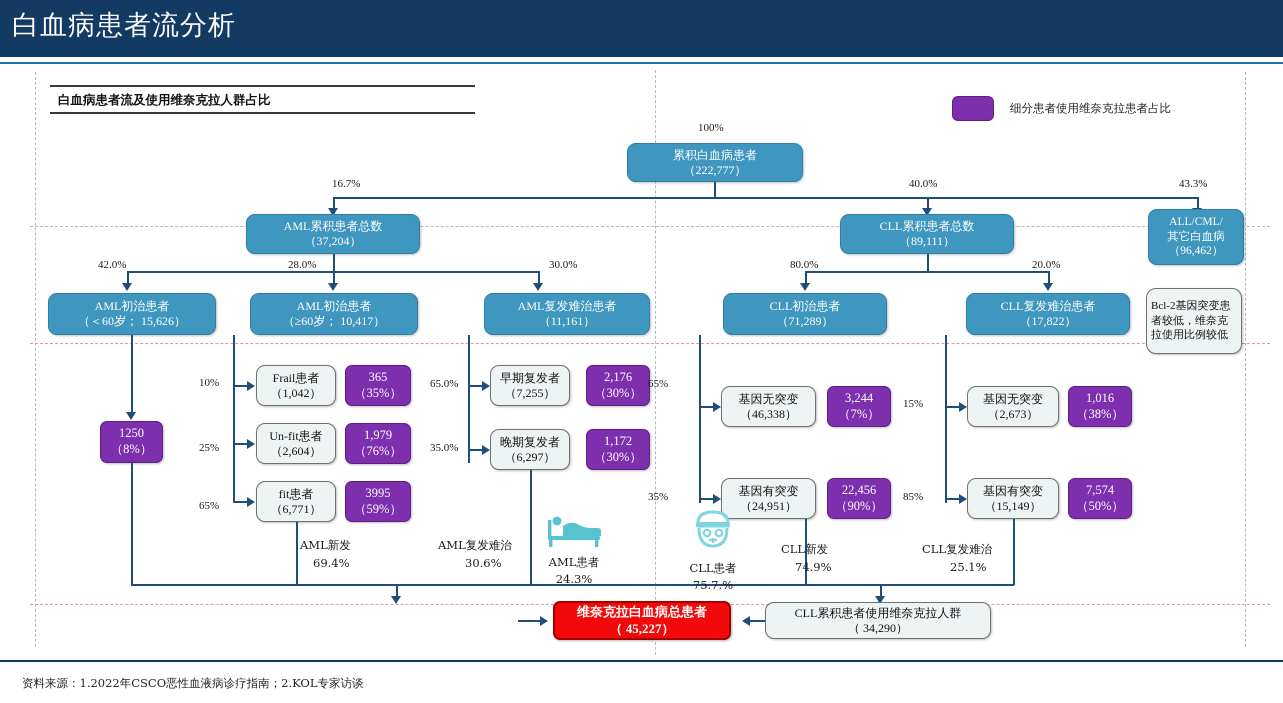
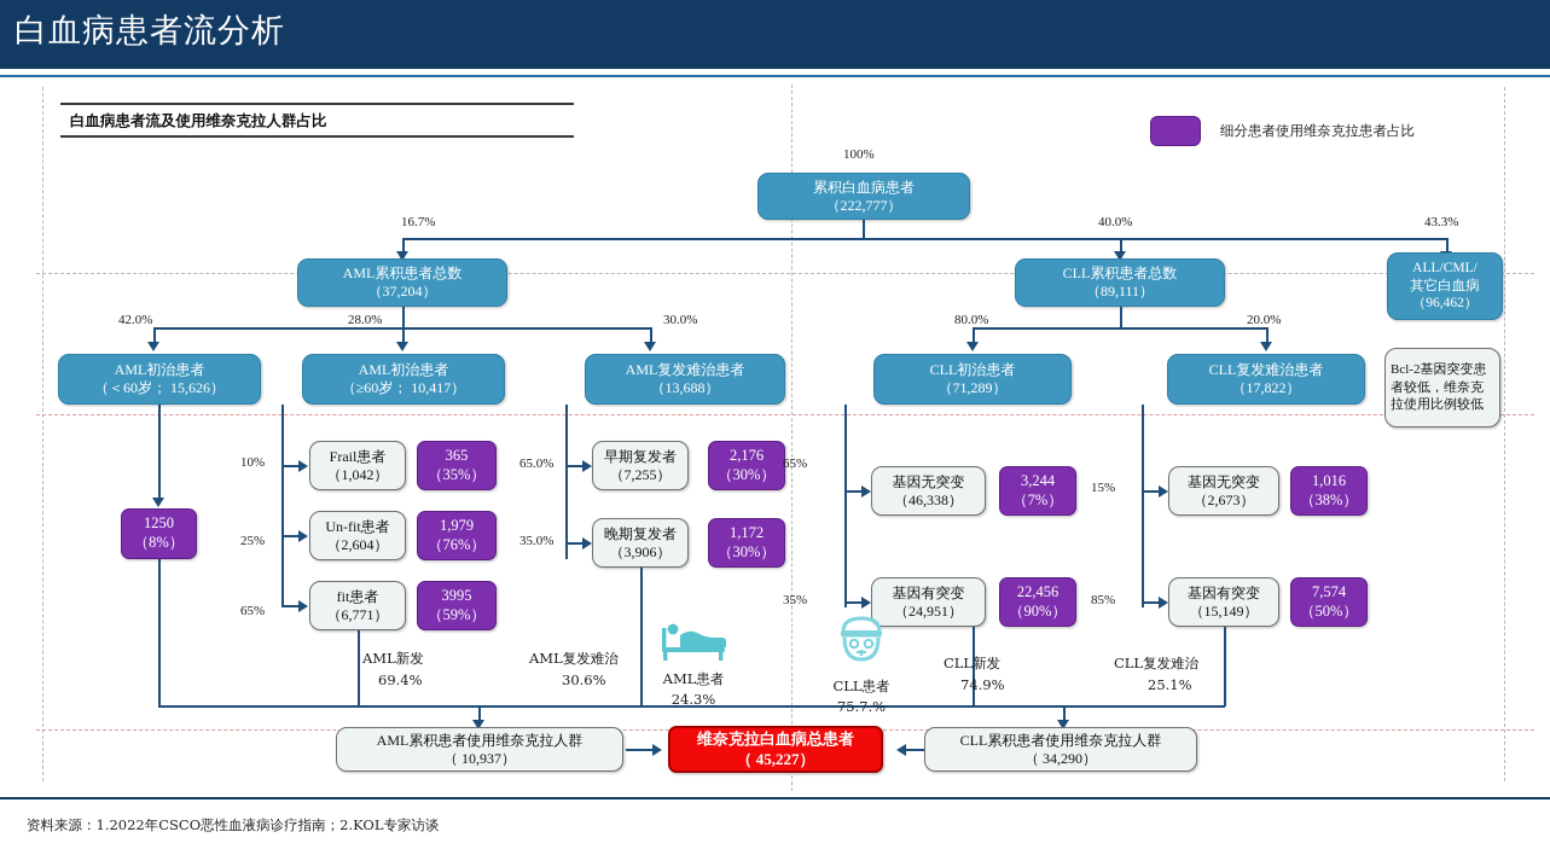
  白血病患者流分析
  白血病患者流及使用维奈克拉人群占比
  细分患者使用维奈克拉患者占比
  100%
  累积白血病患者
  （222,777）
  16.7%
  AML累积患者总数
  （37,204）
  40.0%
  CLL累积患者总数
  （89,111）
  43.3%
  ALL/CML/
  其它白血病
  （96,462）
  42.0%
  AML初治患者
  （＜60岁； 15,626）
  28.0%
  AML初治患者
  （≥60岁； 10,417）
  30.0%
  AML复发难治患者
- （11,161）
+ （13,688）
  80.0%
  CLL初治患者
  （71,289）
  20.0%
  CLL复发难治患者
  （17,822）
  Bcl-2基因突变患者较低，维奈克拉使用比例较低
  1250
  （8%）
  10%
  Frail患者
  （1,042）
  365
  （35%）
  25%
  Un-fit患者
  （2,604）
  1,979
  （76%）
  65%
  fit患者
  （6,771）
  3995
  （59%）
  65.0%
  早期复发者
  （7,255）
  2,176
  （30%）
  35.0%
  晚期复发者
- （6,297）
+ （3,906）
  1,172
  （30%）
  65%
  基因无突变
  （46,338）
  3,244
  （7%）
  35%
  基因有突变
  （24,951）
  22,456
  （90%）
  15%
  基因无突变
  （2,673）
  1,016
  （38%）
  85%
  基因有突变
  （15,149）
  7,574
  （50%）
  AML新发
  69.4%
  AML复发难治
  30.6%
  CLL新发
  74.9%
  CLL复发难治
  25.1%
  AML患者
  24.3%
  CLL患者
  75.7.%
+ AML累积患者使用维奈克拉人群
+ （ 10,937）
  维奈克拉白血病总患者
  （ 45,227）
  CLL累积患者使用维奈克拉人群
  （ 34,290）
  资料来源：1.2022年CSCO恶性血液病诊疗指南；2.KOL专家访谈
